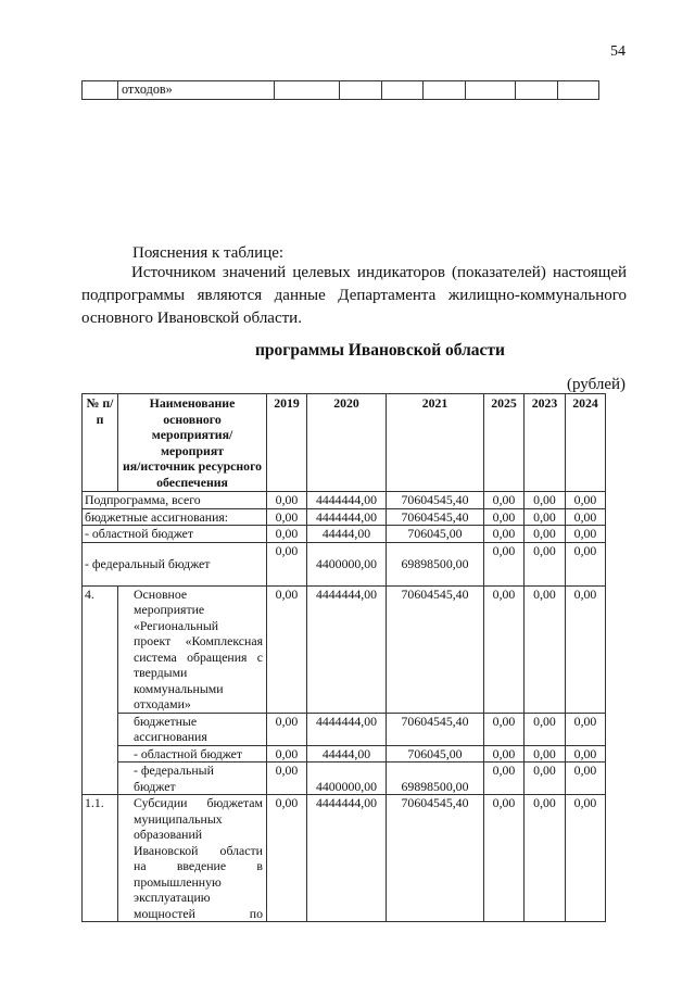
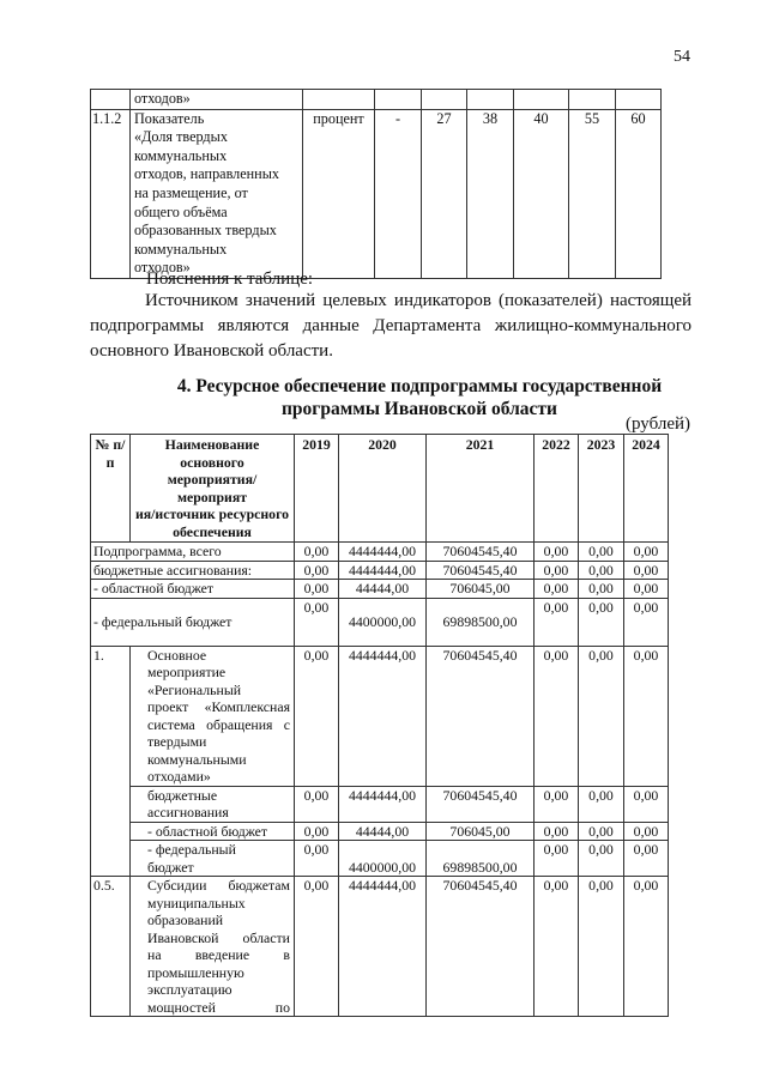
  54
  	отходов»
+ 1.1.2	Показатель «Доля твердых коммунальных отходов, направленных на размещение, от общего объёма образованных твердых коммунальных отходов»	процент	-	27	38	40	55	60
  Пояснения к таблице:
  Источником значений целевых индикаторов (показателей) настоящей подпрограммы являются данные Департамента жилищно-коммунального основного Ивановской области.
+ 4. Ресурсное обеспечение подпрограммы государственной
  программы Ивановской области
  (рублей)
- № п/п	Наименование основного мероприятия/мероприят ия/источник ресурсного обеспечения	2019	2020	2021	2025	2023	2024
+ № п/п	Наименование основного мероприятия/мероприят ия/источник ресурсного обеспечения	2019	2020	2021	2022	2023	2024
  Подпрограмма, всего	0,00	4444444,00	70604545,40	0,00	0,00	0,00
  бюджетные ассигнования:	0,00	4444444,00	70604545,40	0,00	0,00	0,00
  - областной бюджет	0,00	44444,00	706045,00	0,00	0,00	0,00
  - федеральный бюджет	0,00	4400000,00	69898500,00	0,00	0,00	0,00
- 4.	Основное мероприятие «Региональный проект «Комплексная система обращения с твердыми коммунальными отходами»	0,00	4444444,00	70604545,40	0,00	0,00	0,00
+ 1.	Основное мероприятие «Региональный проект «Комплексная система обращения с твердыми коммунальными отходами»	0,00	4444444,00	70604545,40	0,00	0,00	0,00
  бюджетные ассигнования	0,00	4444444,00	70604545,40	0,00	0,00	0,00
  - областной бюджет	0,00	44444,00	706045,00	0,00	0,00	0,00
  - федеральный бюджет	0,00	4400000,00	69898500,00	0,00	0,00	0,00
- 1.1.	Субсидии бюджетам муниципальных образований Ивановской области на введение в промышленную эксплуатацию мощностей по	0,00	4444444,00	70604545,40	0,00	0,00	0,00
+ 0.5.	Субсидии бюджетам муниципальных образований Ивановской области на введение в промышленную эксплуатацию мощностей по	0,00	4444444,00	70604545,40	0,00	0,00	0,00
